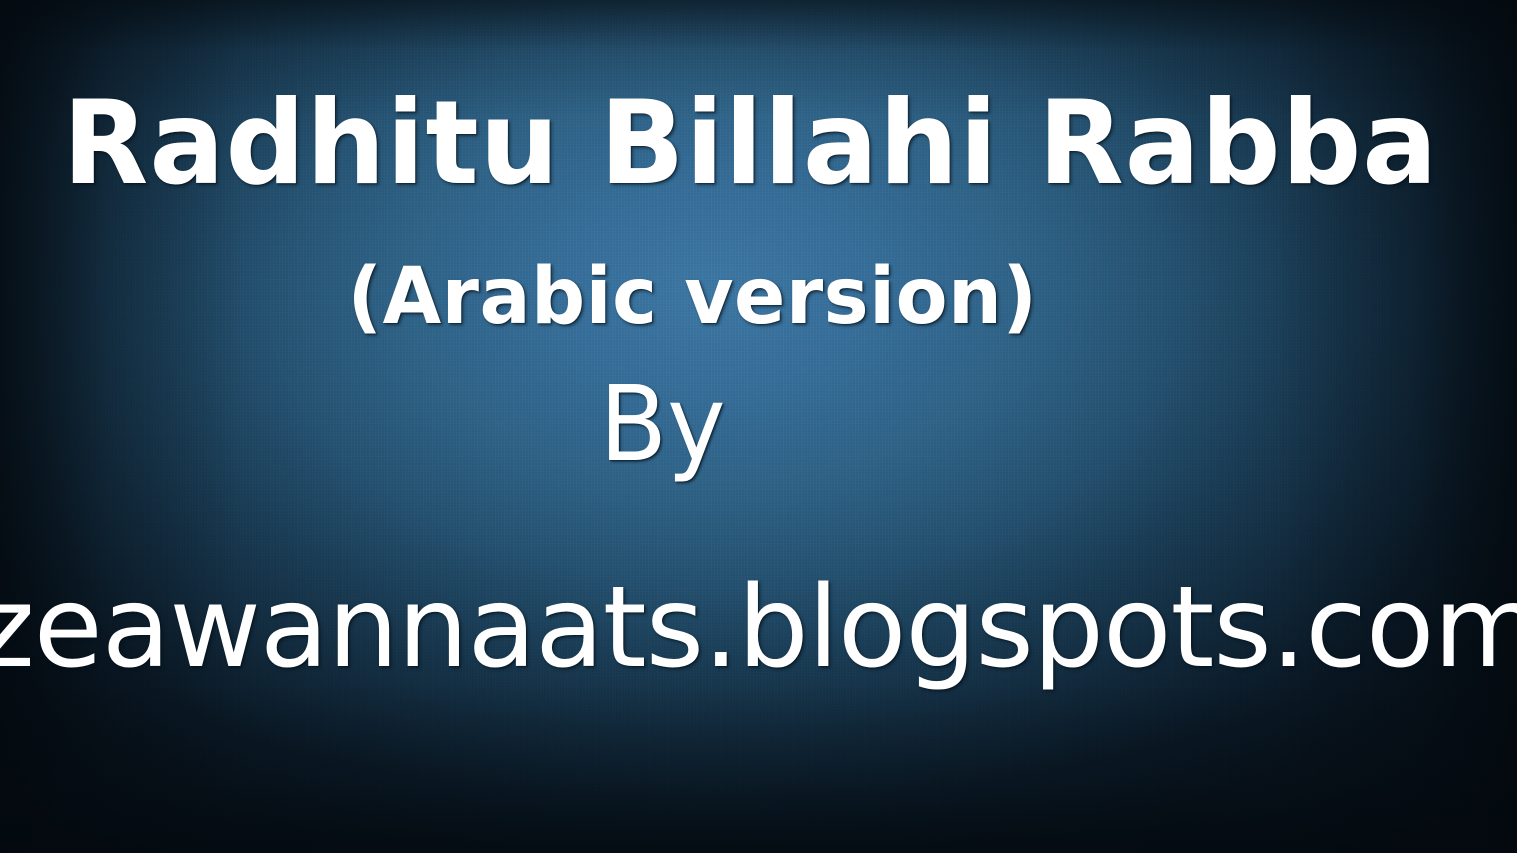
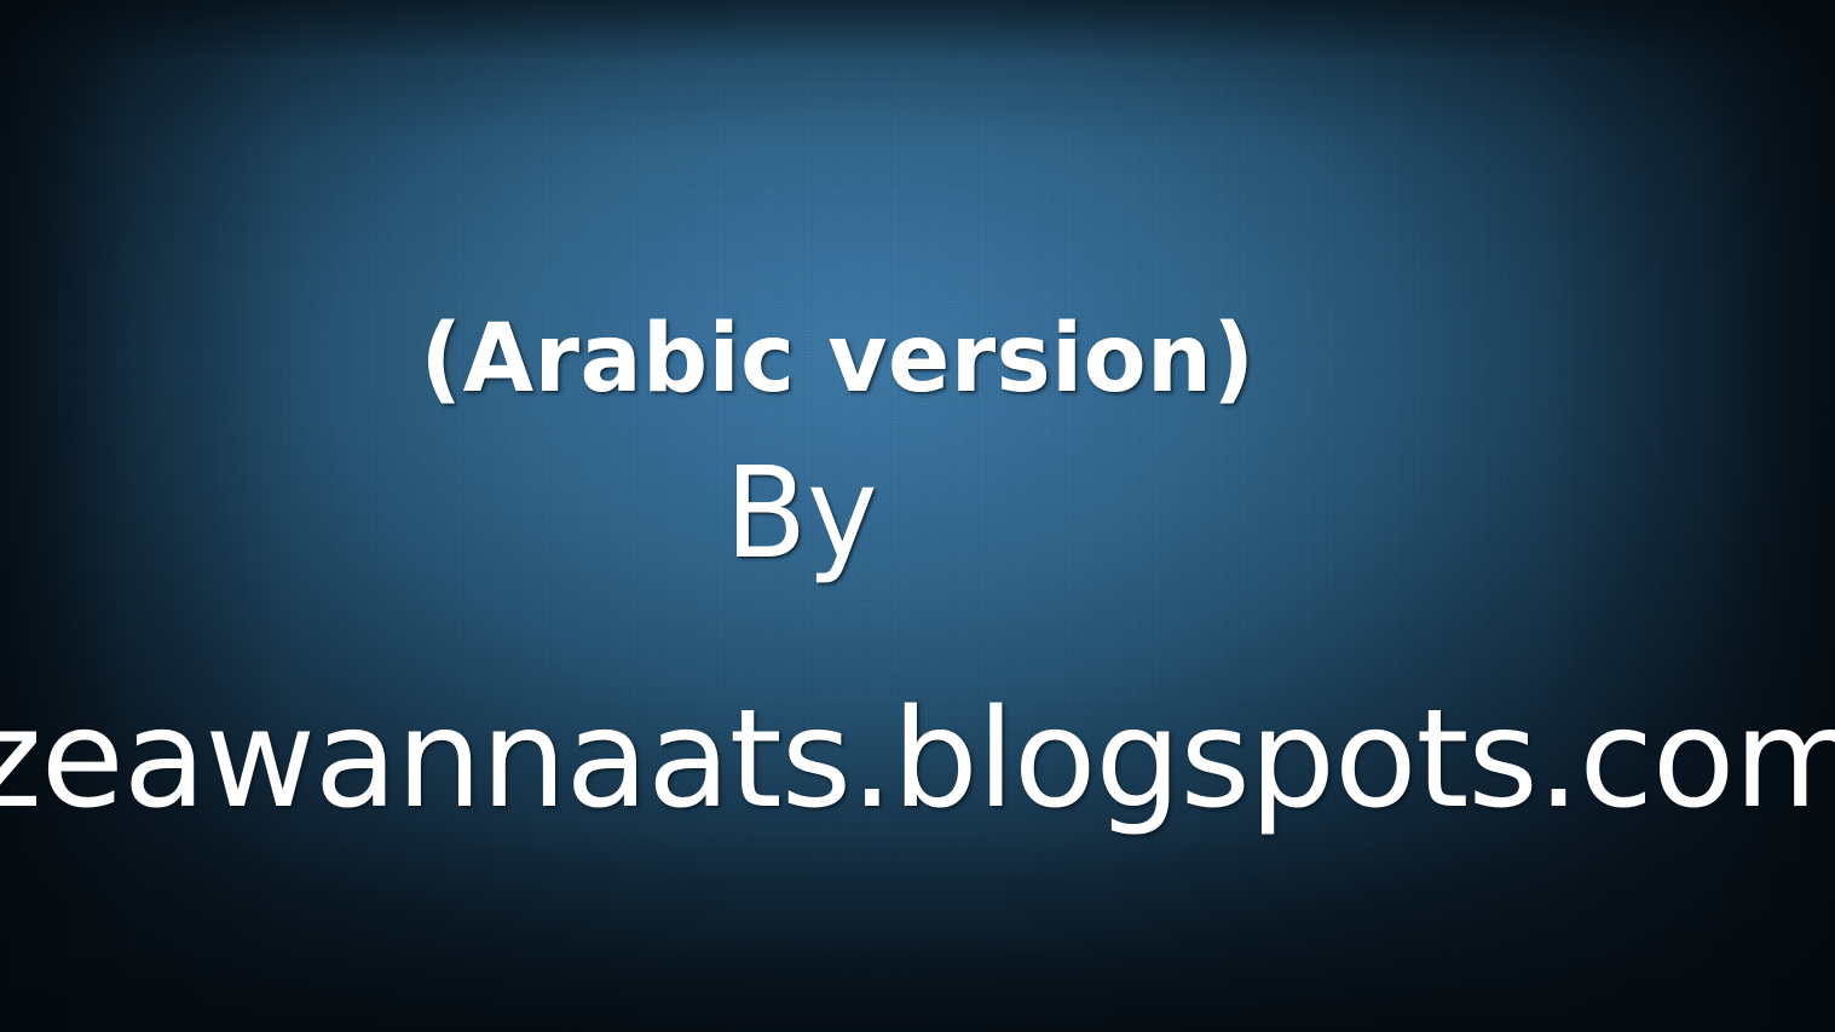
- Radhitu Billahi Rabba
  (Arabic version)
  By
  zeawannaats.blogspots.com
